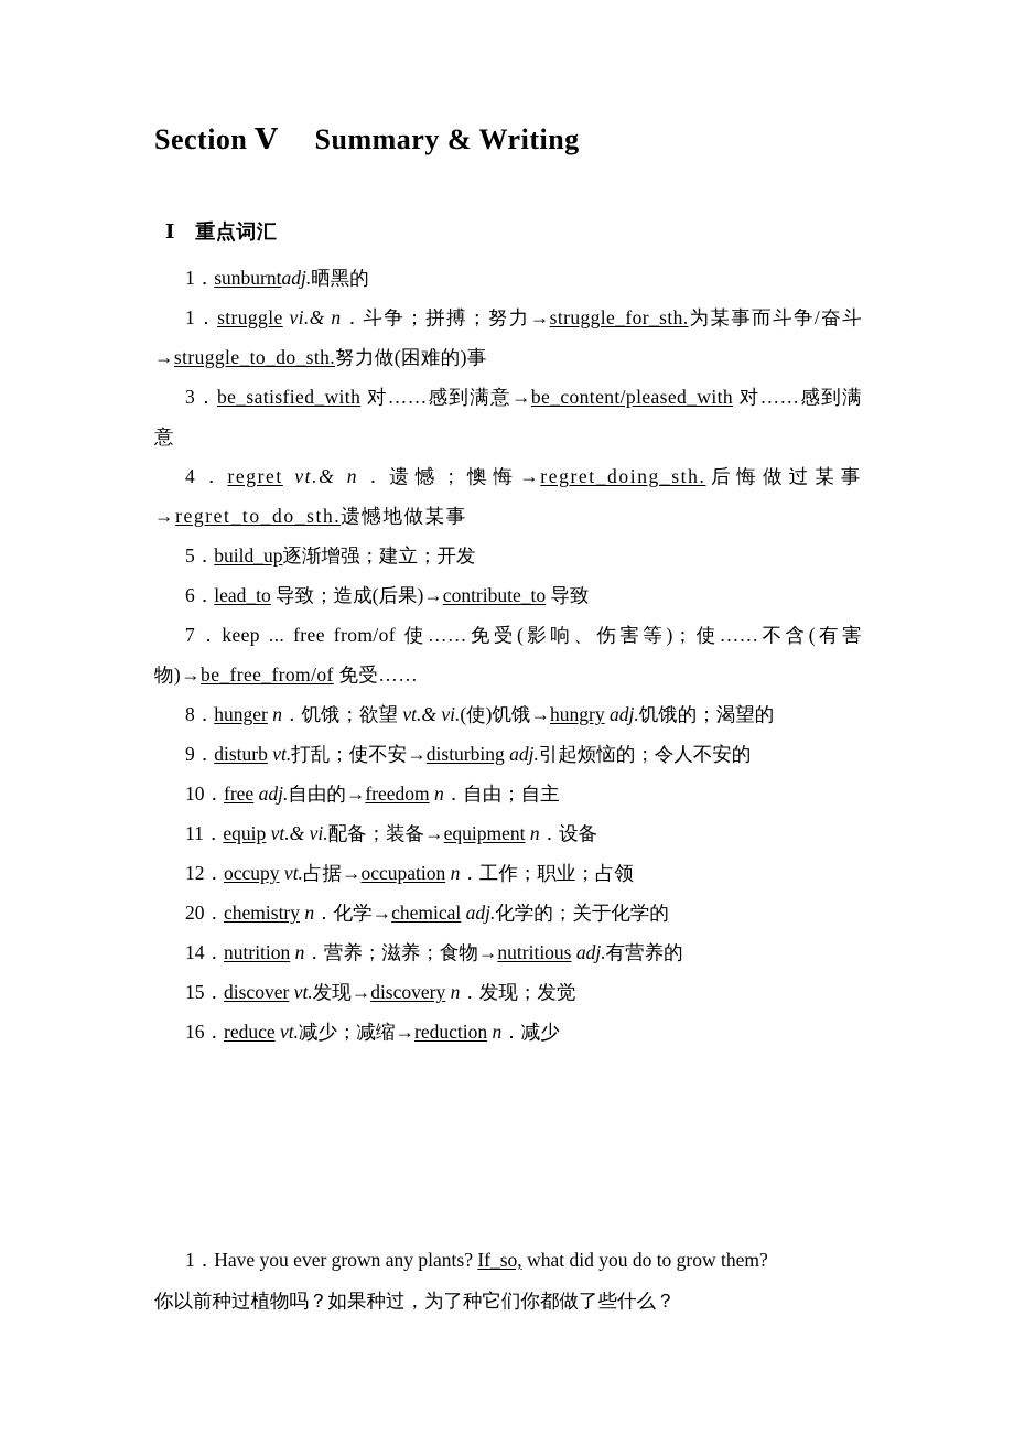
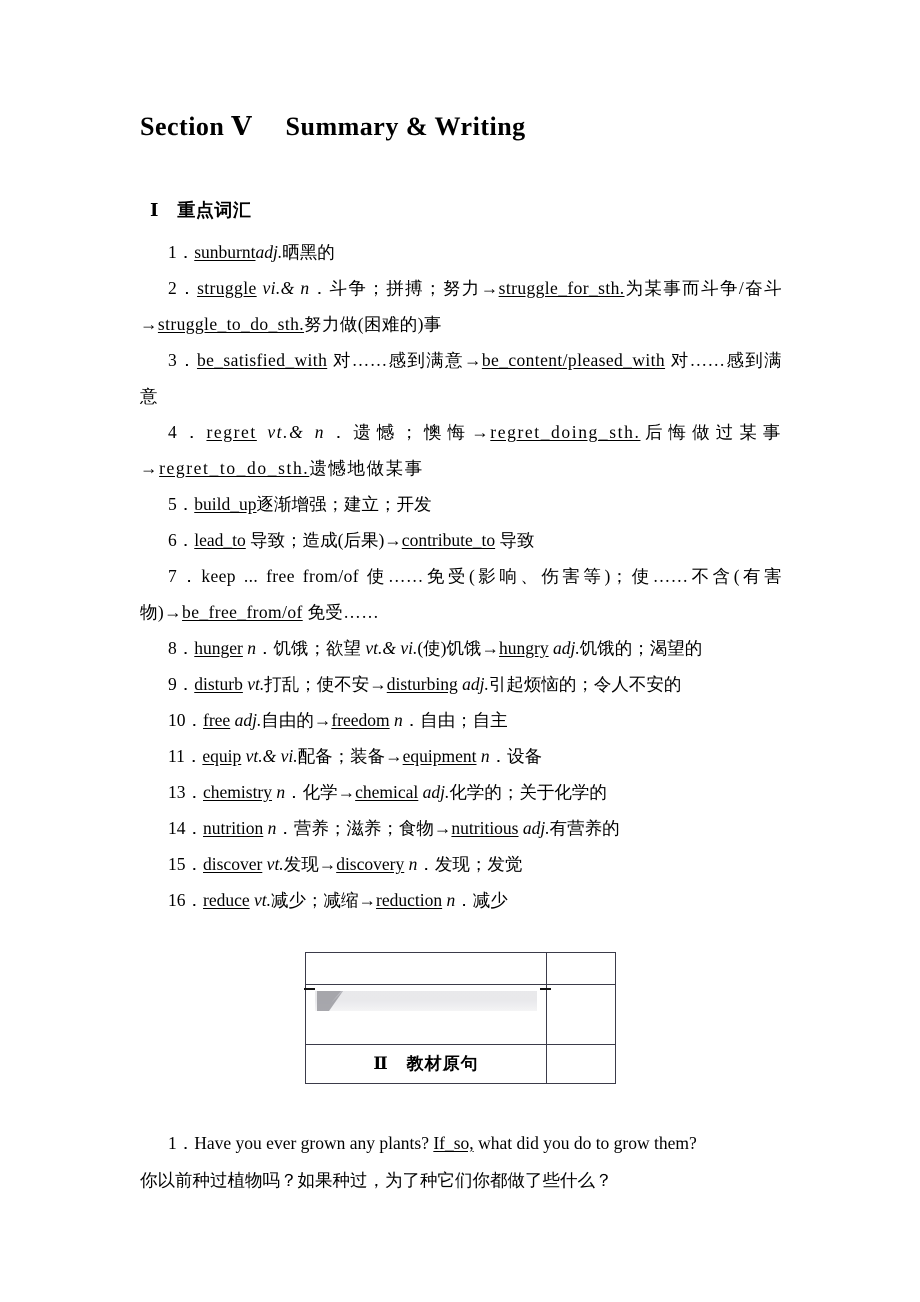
  Section Ⅴ Summary & Writing
  Ⅰ 重点词汇
  1．sunburntadj.晒黑的
- 1．struggle vi.& n．斗争；拼搏；努力→struggle_for_sth.为某事而斗争/奋斗→struggle_to_do_sth.努力做(困难的)事
+ 2．struggle vi.& n．斗争；拼搏；努力→struggle_for_sth.为某事而斗争/奋斗→struggle_to_do_sth.努力做(困难的)事
  3．be_satisfied_with 对……感到满意→be_content/pleased_with 对……感到满意
  4．regret vt.& n．遗憾；懊悔→regret_doing_sth.后悔做过某事→regret_to_do_sth.遗憾地做某事
  5．build_up逐渐增强；建立；开发
  6．lead_to 导致；造成(后果)→contribute_to 导致
  7．keep ... free from/of 使……免受(影响、伤害等)；使……不含(有害物)→be_free_from/of 免受……
  8．hunger n．饥饿；欲望 vt.& vi.(使)饥饿→hungry adj.饥饿的；渴望的
  9．disturb vt.打乱；使不安→disturbing adj.引起烦恼的；令人不安的
  10．free adj.自由的→freedom n．自由；自主
  11．equip vt.& vi.配备；装备→equipment n．设备
- 12．occupy vt.占据→occupation n．工作；职业；占领
- 20．chemistry n．化学→chemical adj.化学的；关于化学的
+ 13．chemistry n．化学→chemical adj.化学的；关于化学的
  14．nutrition n．营养；滋养；食物→nutritious adj.有营养的
  15．discover vt.发现→discovery n．发现；发觉
  16．reduce vt.减少；减缩→reduction n．减少
+ Ⅱ 教材原句
  1．Have you ever grown any plants? If_so, what did you do to grow them?
  你以前种过植物吗？如果种过，为了种它们你都做了些什么？
